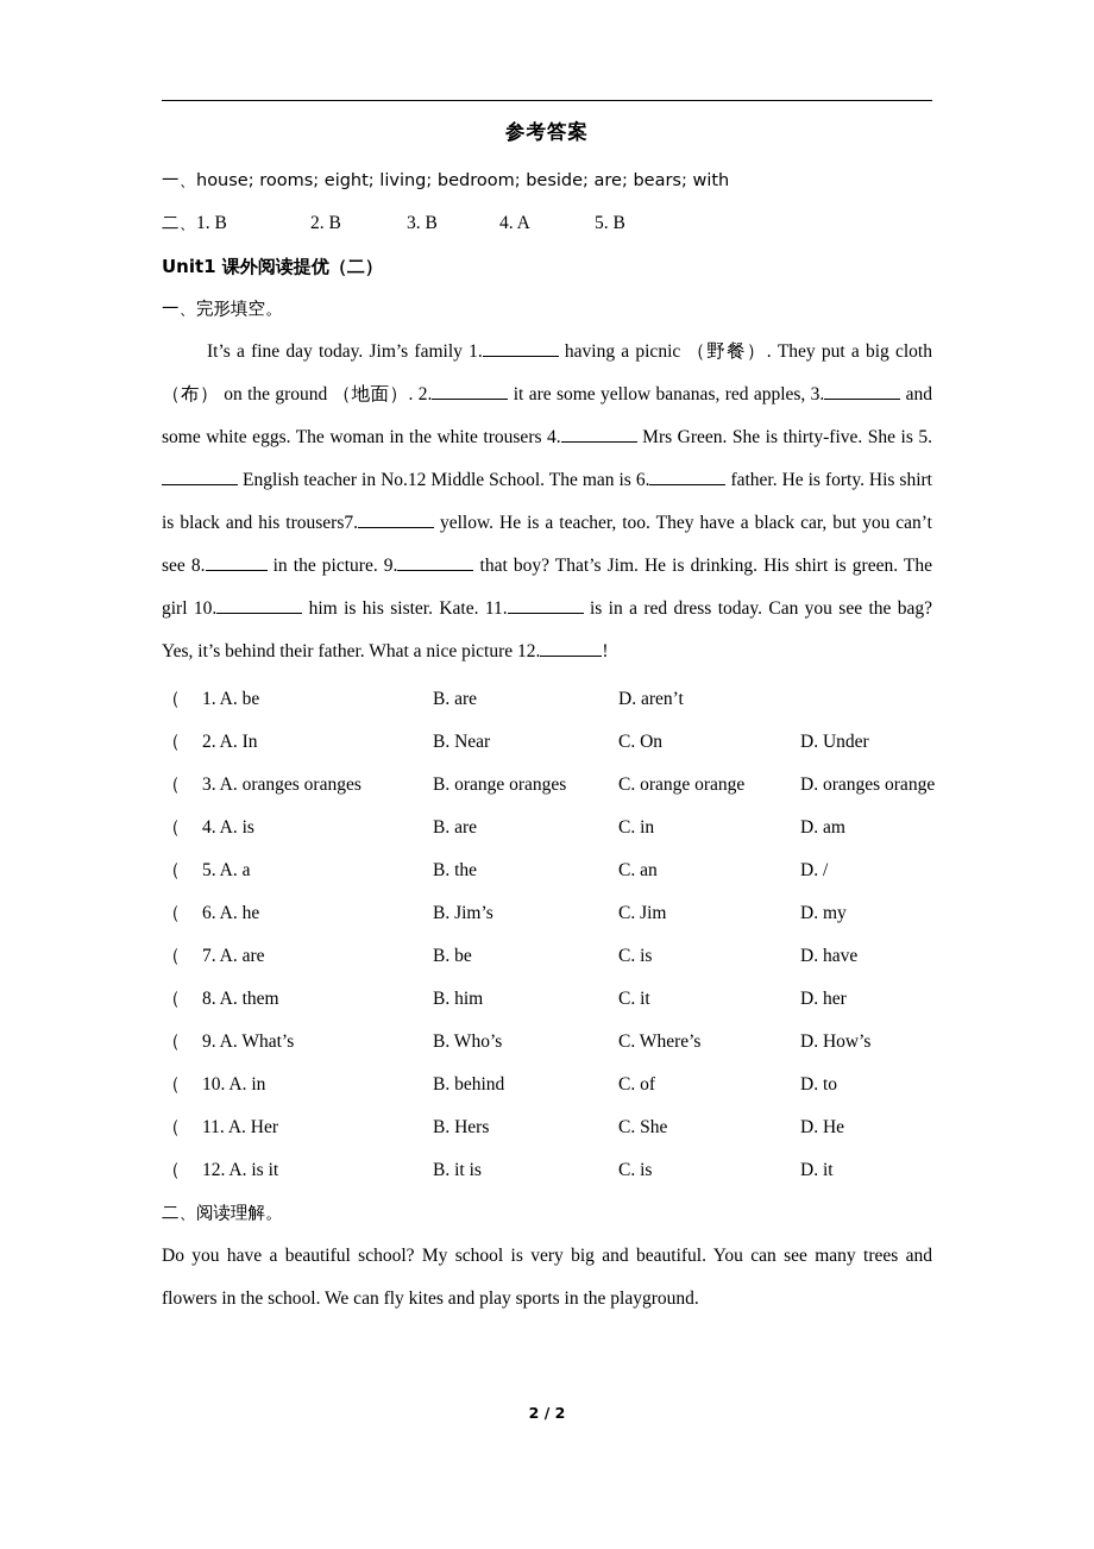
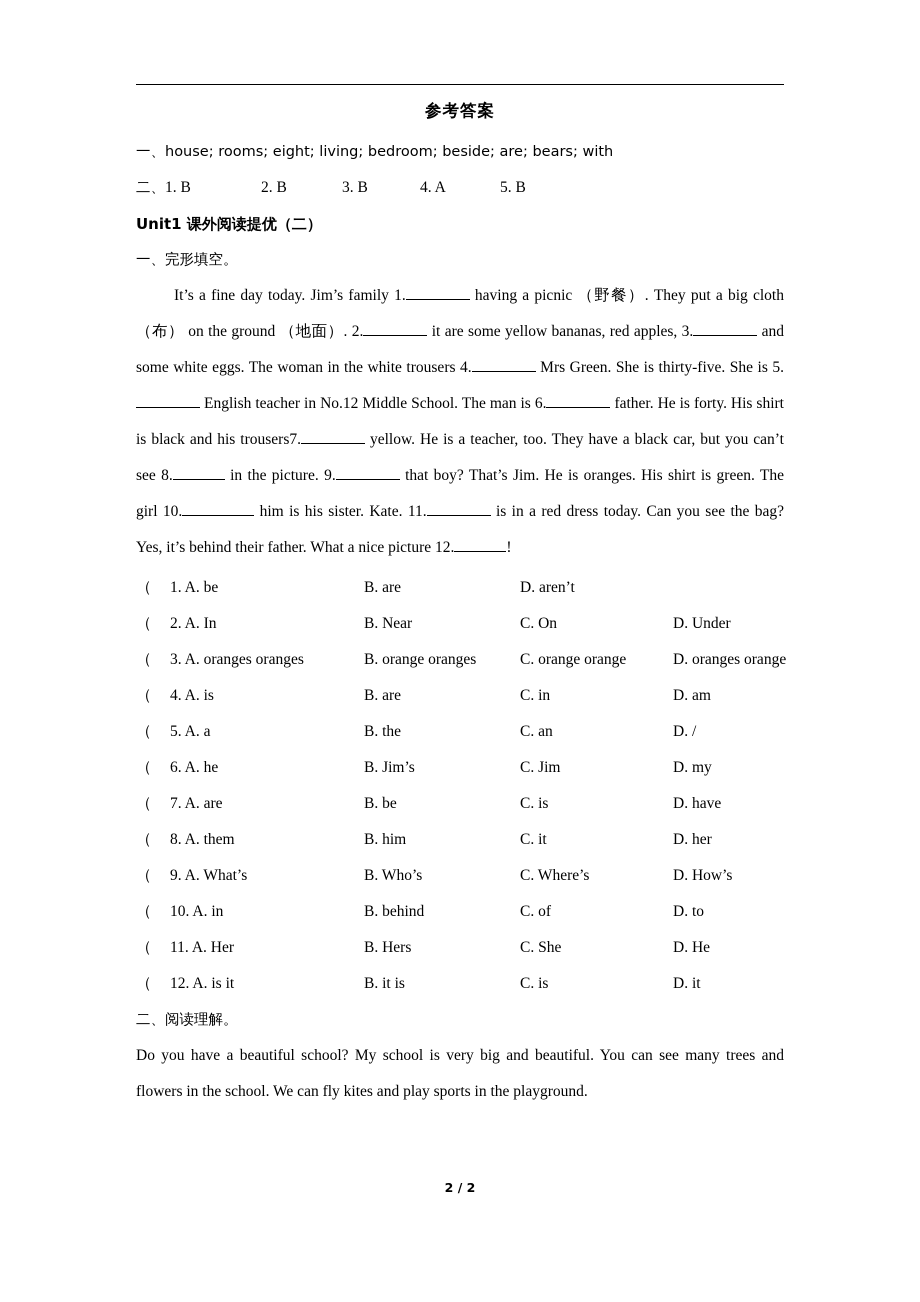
  参考答案
  一、house; rooms; eight; living; bedroom; beside; are; bears; with
  二、1. B 2. B 3. B 4. A 5. B
  Unit1 课外阅读提优（二）
  一、完形填空。
- It’s a fine day today. Jim’s family 1. having a picnic （野餐）. They put a big cloth （布） on the ground （地面）. 2. it are some yellow bananas, red apples, 3. and some white eggs. The woman in the white trousers 4. Mrs Green. She is thirty-five. She is 5. English teacher in No.12 Middle School. The man is 6. father. He is forty. His shirt is black and his trousers7. yellow. He is a teacher, too. They have a black car, but you can’t see 8. in the picture. 9. that boy? That’s Jim. He is drinking. His shirt is green. The girl 10. him is his sister. Kate. 11. is in a red dress today. Can you see the bag? Yes, it’s behind their father. What a nice picture 12. !
+ It’s a fine day today. Jim’s family 1. having a picnic （野餐）. They put a big cloth （布） on the ground （地面）. 2. it are some yellow bananas, red apples, 3. and some white eggs. The woman in the white trousers 4. Mrs Green. She is thirty-five. She is 5. English teacher in No.12 Middle School. The man is 6. father. He is forty. His shirt is black and his trousers7. yellow. He is a teacher, too. They have a black car, but you can’t see 8. in the picture. 9. that boy? That’s Jim. He is oranges. His shirt is green. The girl 10. him is his sister. Kate. 11. is in a red dress today. Can you see the bag? Yes, it’s behind their father. What a nice picture 12. !
  （
  1. A. be
  B. are
  D. aren’t
  （
  2. A. In
  B. Near
  C. On
  D. Under
  （
  3. A. oranges oranges
  B. orange oranges
  C. orange orange
  D. oranges orange
  （
  4. A. is
  B. are
  C. in
  D. am
  （
  5. A. a
  B. the
  C. an
  D. /
  （
  6. A. he
  B. Jim’s
  C. Jim
  D. my
  （
  7. A. are
  B. be
  C. is
  D. have
  （
  8. A. them
  B. him
  C. it
  D. her
  （
  9. A. What’s
  B. Who’s
  C. Where’s
  D. How’s
  （
  10. A. in
  B. behind
  C. of
  D. to
  （
  11. A. Her
  B. Hers
  C. She
  D. He
  （
  12. A. is it
  B. it is
  C. is
  D. it
  二、阅读理解。
  Do you have a beautiful school? My school is very big and beautiful. You can see many trees and flowers in the school. We can fly kites and play sports in the playground.
  2 / 2
